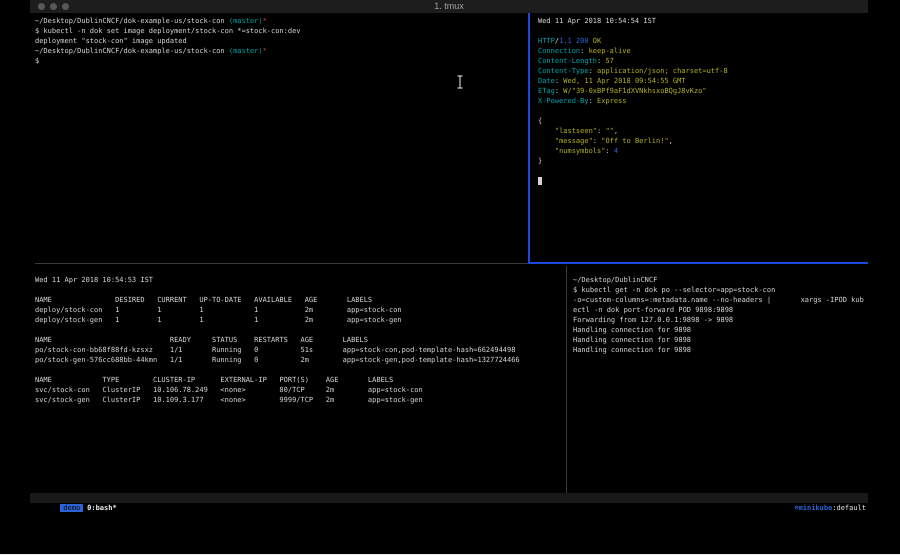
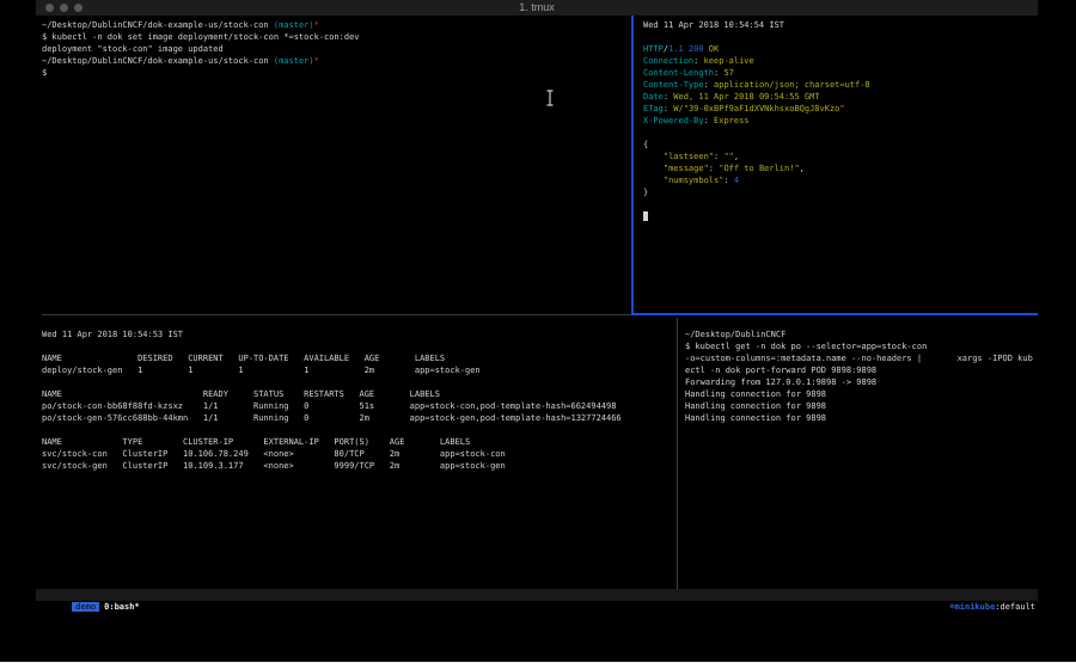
  1. tmux
  ~/Desktop/DublinCNCF/dok-example-us/stock-con (master)*
  $ kubectl -n dok set image deployment/stock-con *=stock-con:dev
  deployment "stock-con" image updated
  ~/Desktop/DublinCNCF/dok-example-us/stock-con (master)*
  $
  Wed 11 Apr 2018 10:54:54 IST
  HTTP/1.1 200 OK
  Connection: keep-alive
  Content-Length: 57
  Content-Type: application/json; charset=utf-8
  Date: Wed, 11 Apr 2018 09:54:55 GMT
  ETag: W/"39-0xBPf9aF1dXVNkhsxoBQgJ8vKzo"
  X-Powered-By: Express
  {
  "lastseen": "",
  "message": "Off to Berlin!",
  "numsymbols": 4
  }
  Wed 11 Apr 2018 10:54:53 IST
  NAME DESIRED CURRENT UP-TO-DATE AVAILABLE AGE LABELS
- deploy/stock-con 1 1 1 1 2m app=stock-con
  deploy/stock-gen 1 1 1 1 2m app=stock-gen
  NAME READY STATUS RESTARTS AGE LABELS
  po/stock-con-bb68f88fd-kzsxz 1/1 Running 0 51s app=stock-con,pod-template-hash=662494498
  po/stock-gen-576cc688bb-44kmn 1/1 Running 0 2m app=stock-gen,pod-template-hash=1327724466
  NAME TYPE CLUSTER-IP EXTERNAL-IP PORT(S) AGE LABELS
  svc/stock-con ClusterIP 10.106.78.249 <none> 80/TCP 2m app=stock-con
  svc/stock-gen ClusterIP 10.109.3.177 <none> 9999/TCP 2m app=stock-gen
  ~/Desktop/DublinCNCF
  $ kubectl get -n dok po --selector=app=stock-con
  -o=custom-columns=:metadata.name --no-headers | xargs -IPOD kub
  ectl -n dok port-forward POD 9898:9898
  Forwarding from 127.0.0.1:9898 -> 9898
  Handling connection for 9898
  Handling connection for 9898
  Handling connection for 9898
  demo 0:bash*
  ☸minikube:default
